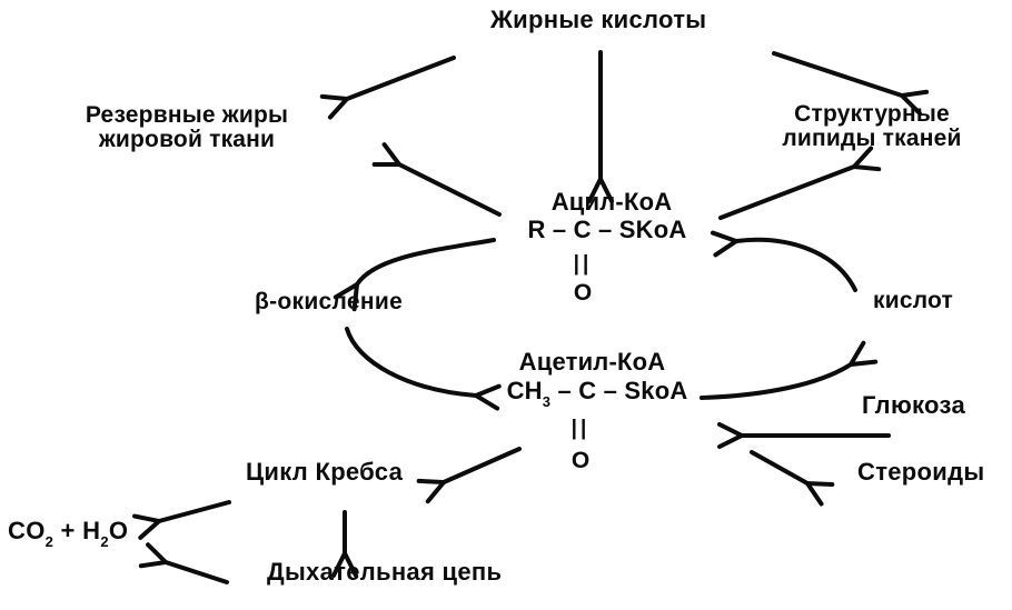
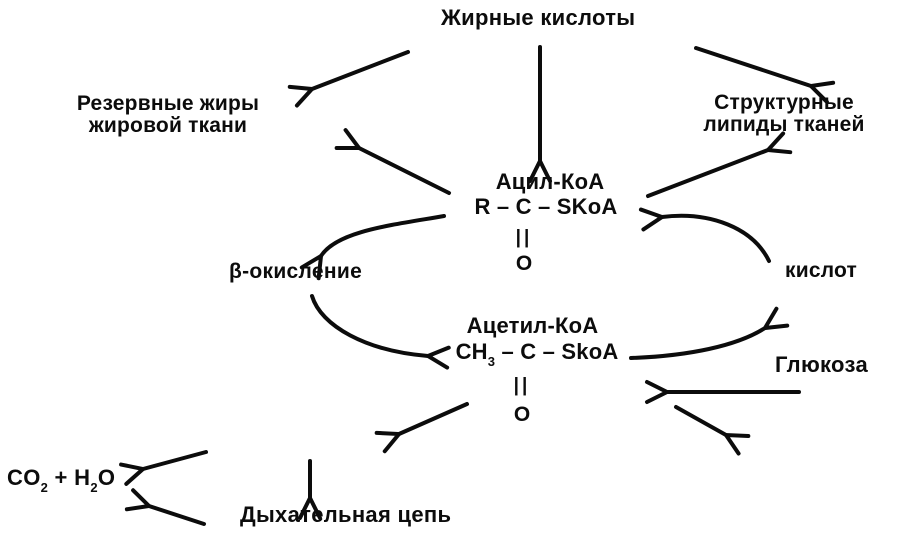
  Жирные кислоты
  Резервные жиры
  жировой ткани
  Структурные
  липиды тканей
  Ацил-КоА
  R – C – SKoA
  ||
  O
  β-окисление
  кислот
  Ацетил-КоА
  CH3 – C – SkoA
  ||
  O
  Глюкоза
- Стероиды
- Цикл Кребса
  CO2 + H2O
  Дыхательная цепь
